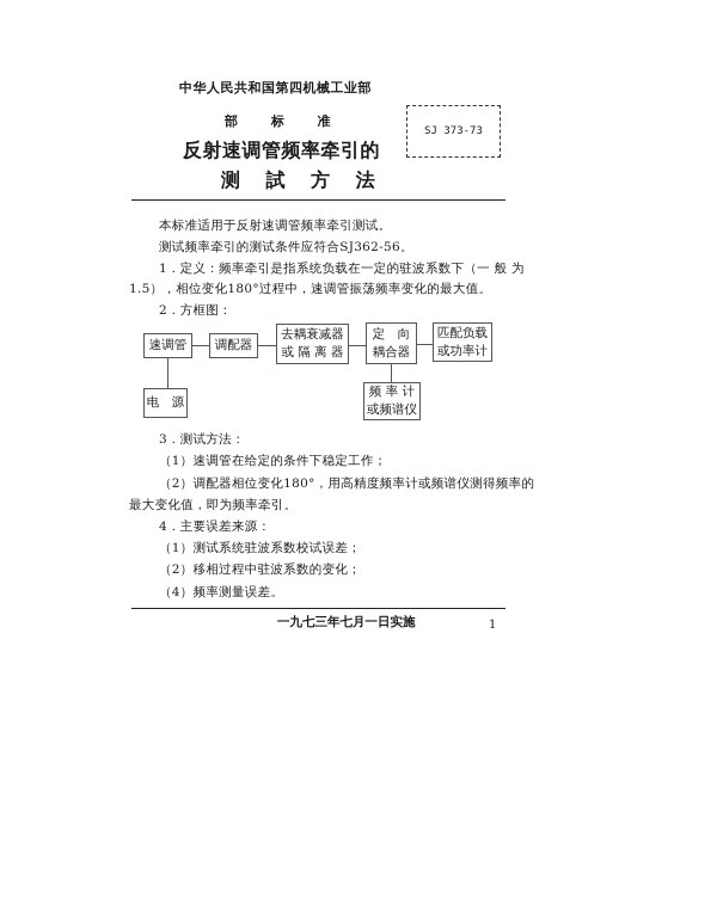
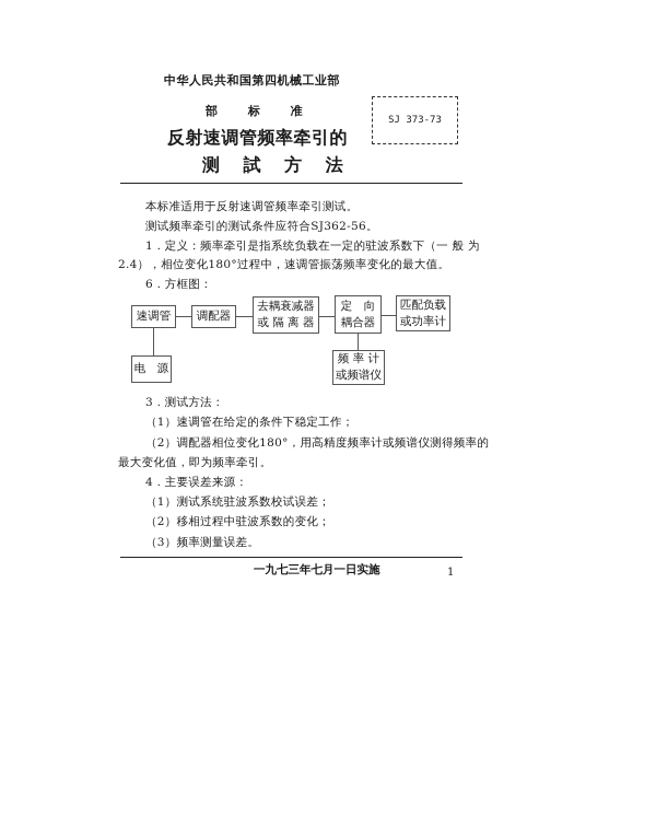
  中华人民共和国第四机械工业部
  部 标 准
  反射速调管频率牵引的
  测 試 方 法
  SJ 373-73
  本标准适用于反射速调管频率牵引测试。
  测试频率牵引的测试条件应符合SJ362-56。
  1．定义：频率牵引是指系统负载在一定的驻波系数下（一 般 为
- 1.5），相位变化180°过程中，速调管振荡频率变化的最大值。
+ 2.4），相位变化180°过程中，速调管振荡频率变化的最大值。
- 2．方框图：
+ 6．方框图：
  速调管
  调配器
  去耦衰减器
  或 隔 离 器
  定 向
  耦合器
  匹配负载
  或功率计
  电 源
  频 率 计
  或频谱仪
  3．测试方法：
  （1）速调管在给定的条件下稳定工作；
  （2）调配器相位变化180°，用高精度频率计或频谱仪测得频率的
  最大变化值，即为频率牵引。
  4．主要误差来源：
  （1）测试系统驻波系数校试误差；
  （2）移相过程中驻波系数的变化；
- （4）频率测量误差。
+ （3）频率测量误差。
  一九七三年七月一日实施
  1
